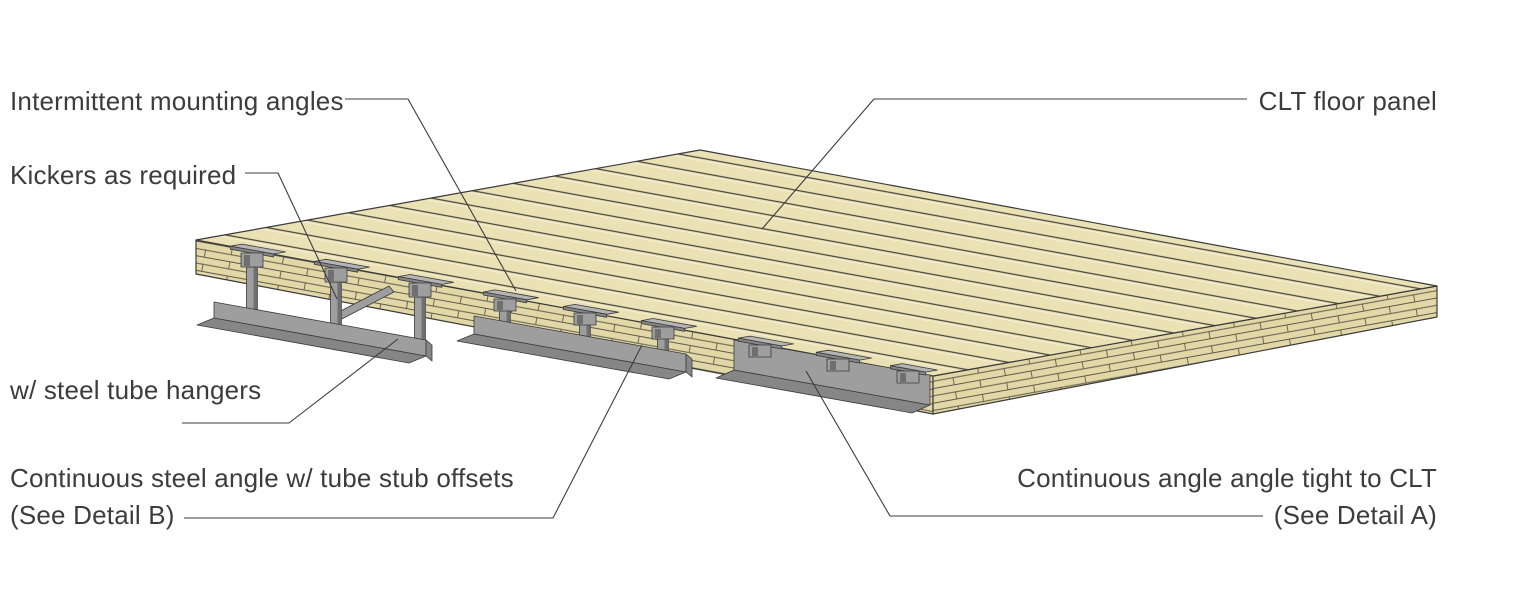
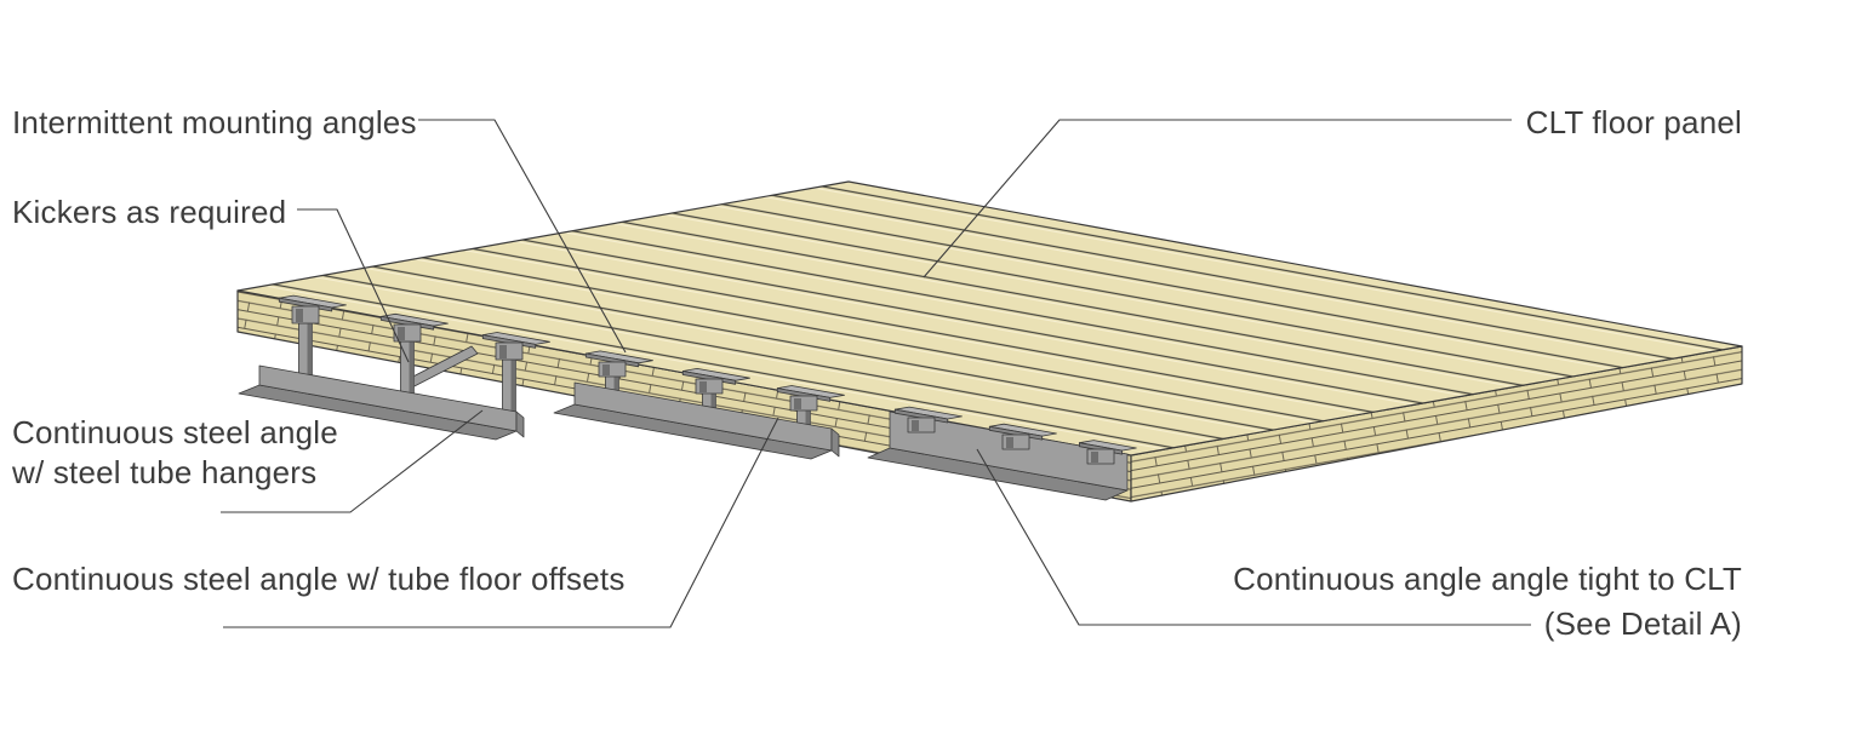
  Intermittent mounting angles
  Kickers as required
  CLT floor panel
+ Continuous steel angle
  w/ steel tube hangers
- Continuous steel angle w/ tube stub offsets
+ Continuous steel angle w/ tube floor offsets
- (See Detail B)
  Continuous angle angle tight to CLT
  (See Detail A)
